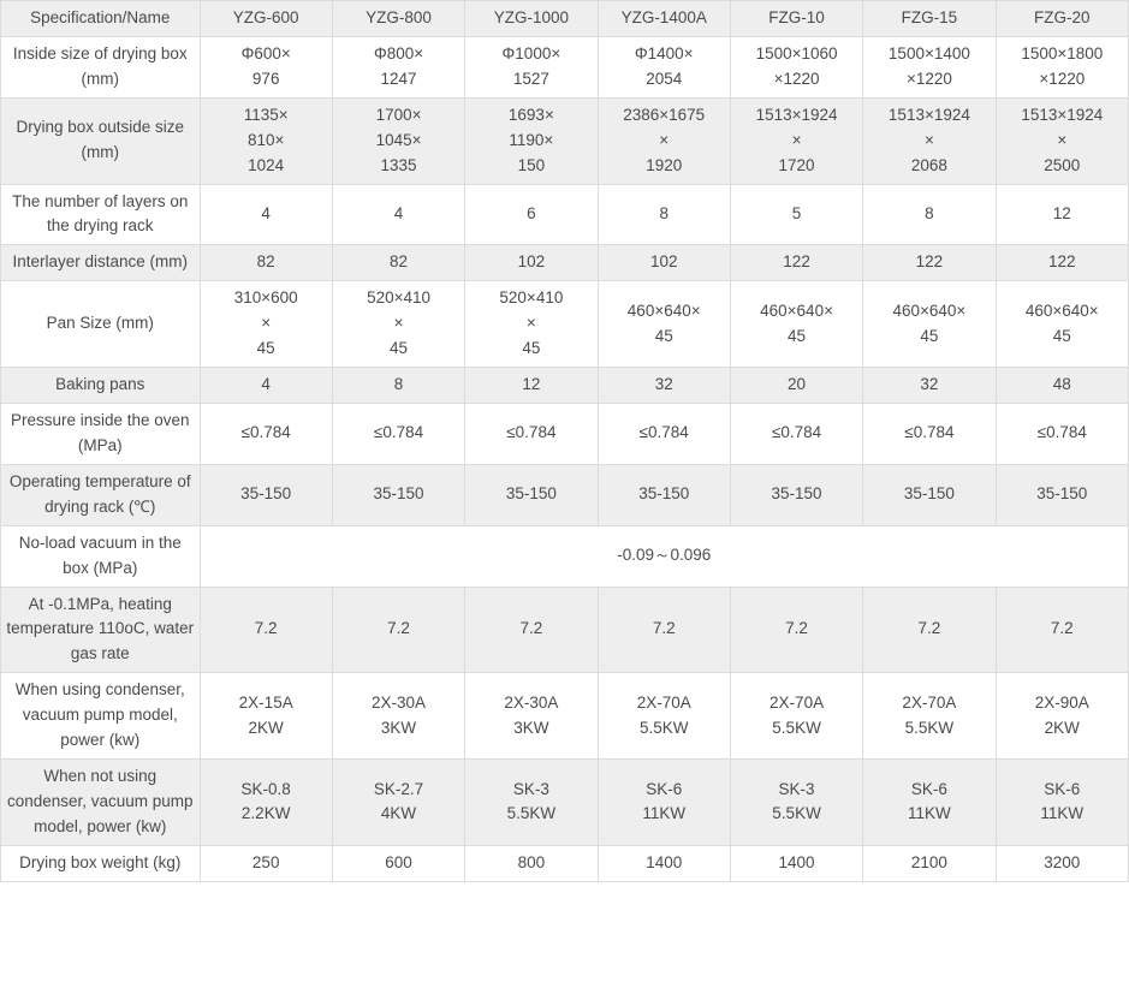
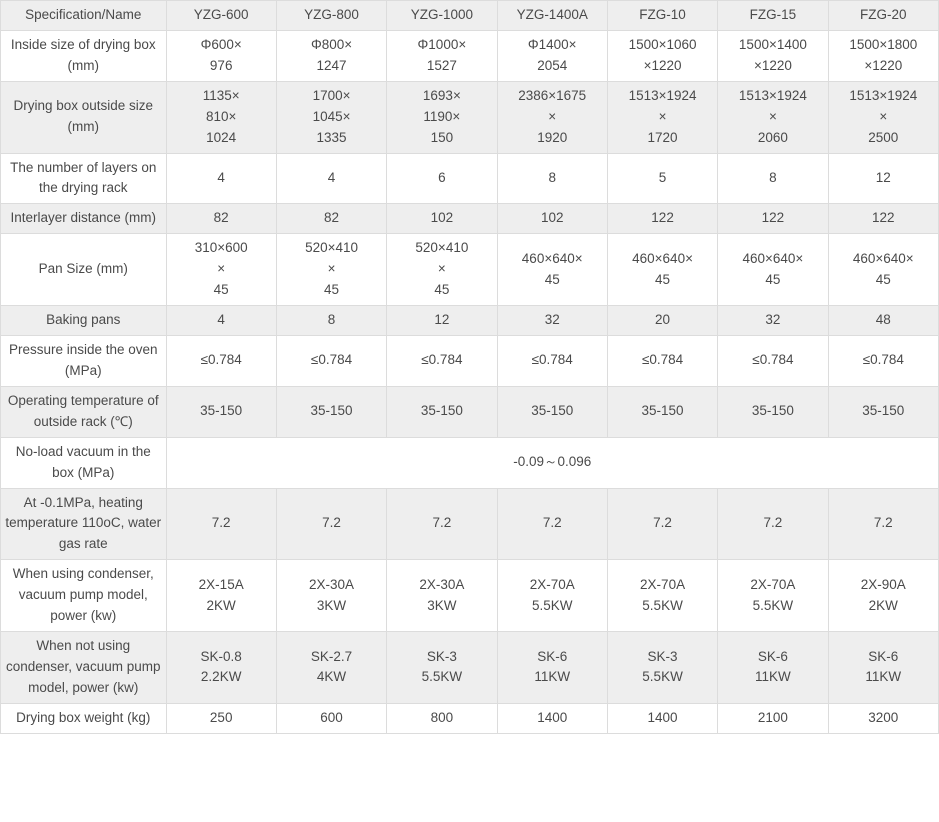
  Specification/Name	YZG-600	YZG-800	YZG-1000	YZG-1400A	FZG-10	FZG-15	FZG-20
  Inside size of drying box (mm)	Φ600×976	Φ800×1247	Φ1000×1527	Φ1400×2054	1500×1060×1220	1500×1400×1220	1500×1800×1220
- Drying box outside size (mm)	1135×810×1024	1700×1045×1335	1693×1190×150	2386×1675×1920	1513×1924×1720	1513×1924×2068	1513×1924×2500
+ Drying box outside size (mm)	1135×810×1024	1700×1045×1335	1693×1190×150	2386×1675×1920	1513×1924×1720	1513×1924×2060	1513×1924×2500
  The number of layers on the drying rack	4	4	6	8	5	8	12
  Interlayer distance (mm)	82	82	102	102	122	122	122
  Pan Size (mm)	310×600×45	520×410×45	520×410×45	460×640×45	460×640×45	460×640×45	460×640×45
  Baking pans	4	8	12	32	20	32	48
  Pressure inside the oven (MPa)	≤0.784	≤0.784	≤0.784	≤0.784	≤0.784	≤0.784	≤0.784
- Operating temperature of drying rack (℃)	35-150	35-150	35-150	35-150	35-150	35-150	35-150
+ Operating temperature of outside rack (℃)	35-150	35-150	35-150	35-150	35-150	35-150	35-150
  No-load vacuum in the box (MPa)	-0.09～0.096
  At -0.1MPa, heating temperature 110oC, water gas rate	7.2	7.2	7.2	7.2	7.2	7.2	7.2
  When using condenser, vacuum pump model, power (kw)	2X-15A2KW	2X-30A3KW	2X-30A3KW	2X-70A5.5KW	2X-70A5.5KW	2X-70A5.5KW	2X-90A2KW
  When not using condenser, vacuum pump model, power (kw)	SK-0.82.2KW	SK-2.74KW	SK-35.5KW	SK-611KW	SK-35.5KW	SK-611KW	SK-611KW
  Drying box weight (kg)	250	600	800	1400	1400	2100	3200
